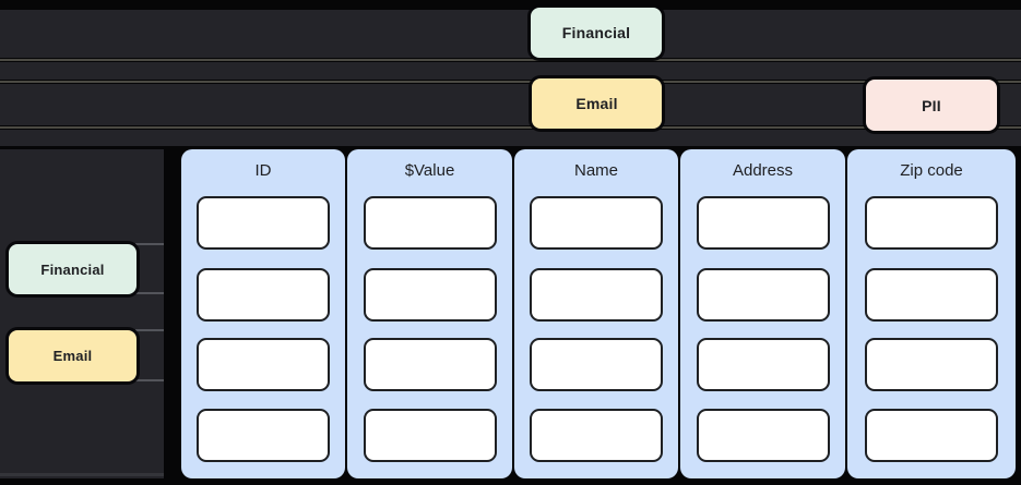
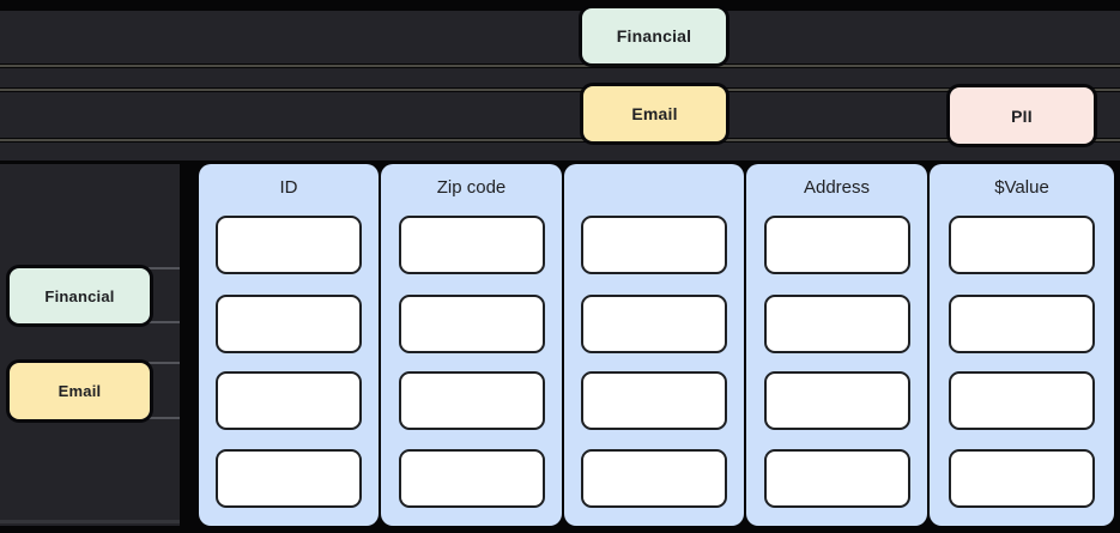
  Financial
  Email
  PII
  Financial
  Email
  ID
- $Value
+ Zip code
- Name
  Address
- Zip code
+ $Value
